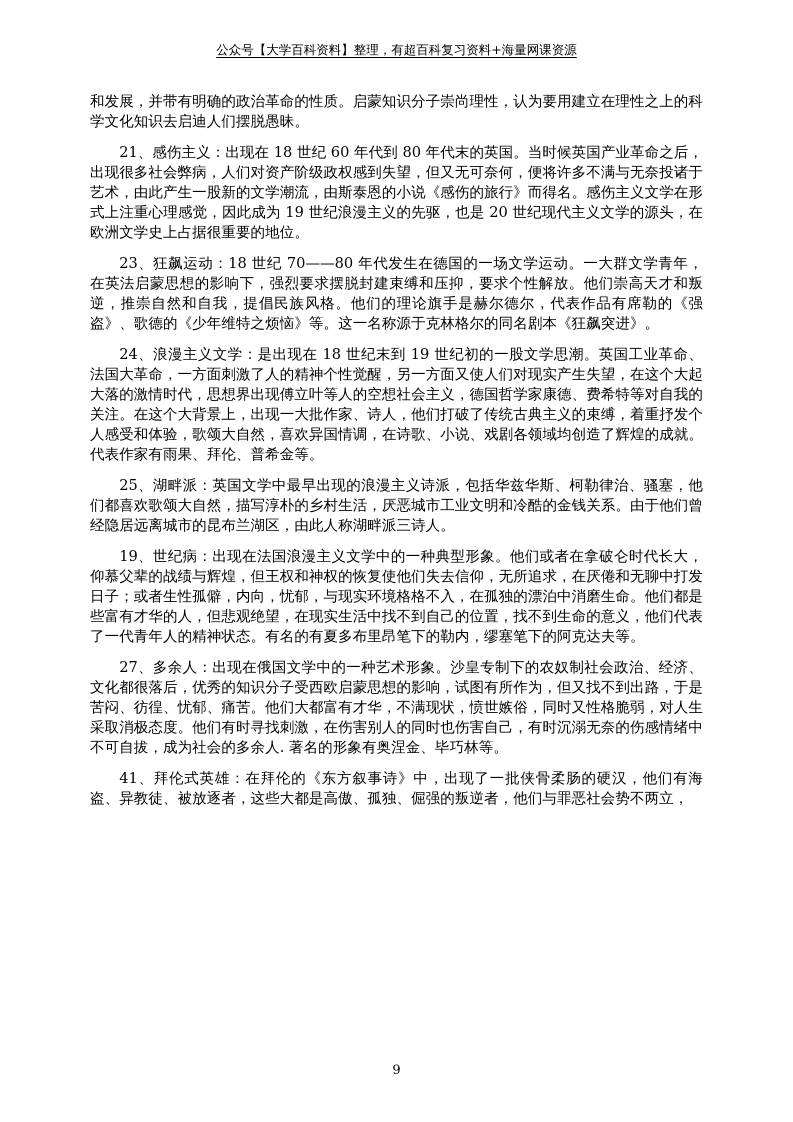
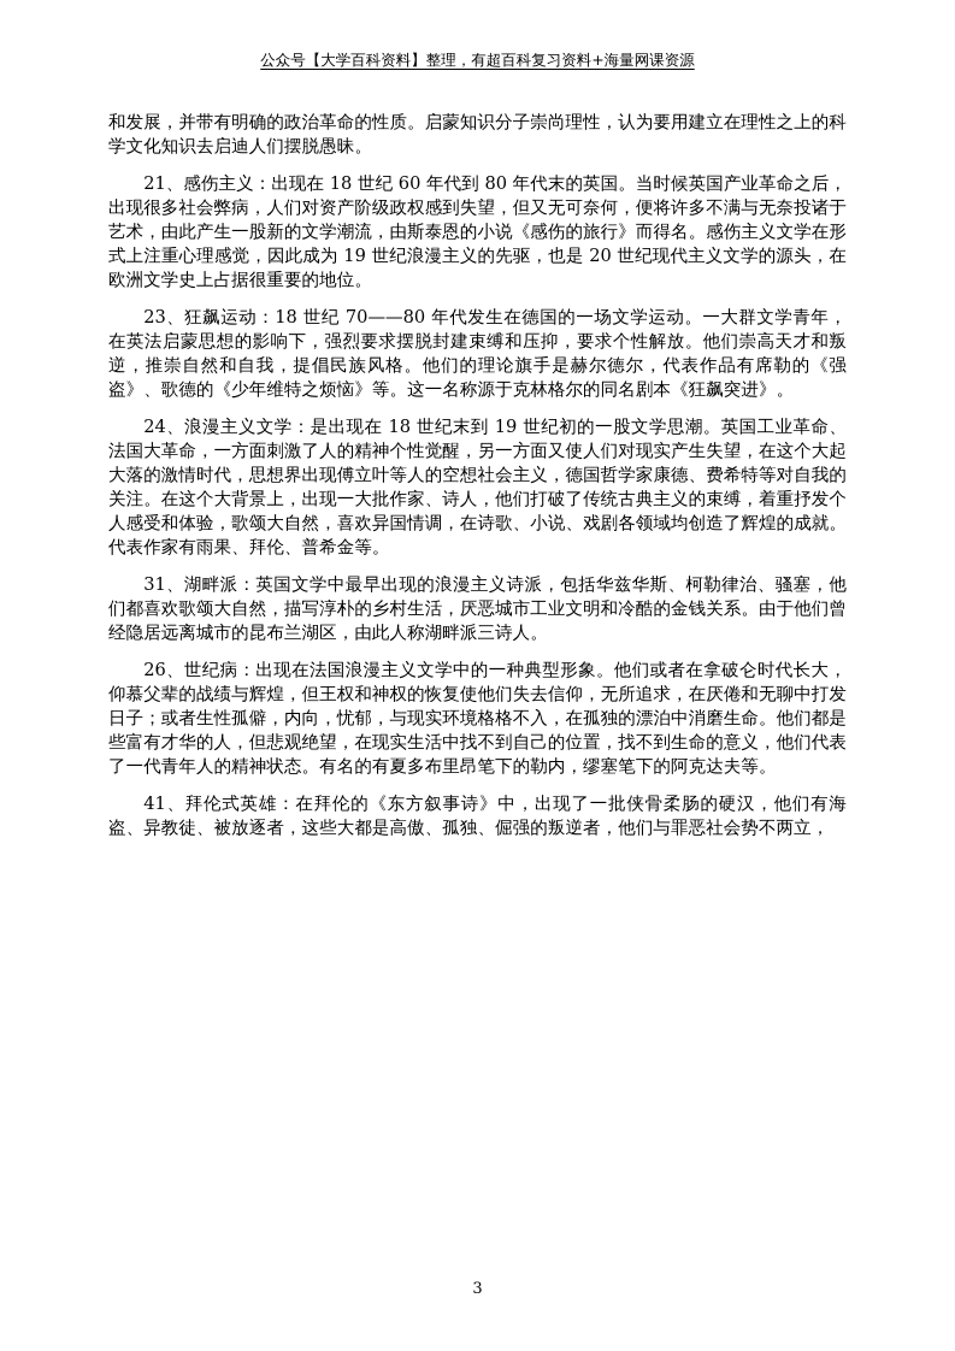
  公众号【大学百科资料】整理，有超百科复习资料+海量网课资源
  和发展，并带有明确的政治革命的性质。启蒙知识分子崇尚理性，认为要用建立在理性之上的科学文化知识去启迪人们摆脱愚昧。
  21、感伤主义：出现在 18 世纪 60 年代到 80 年代末的英国。当时候英国产业革命之后，出现很多社会弊病，人们对资产阶级政权感到失望，但又无可奈何，便将许多不满与无奈投诸于艺术，由此产生一股新的文学潮流，由斯泰恩的小说《感伤的旅行》而得名。感伤主义文学在形式上注重心理感觉，因此成为 19 世纪浪漫主义的先驱，也是 20 世纪现代主义文学的源头，在欧洲文学史上占据很重要的地位。
  23、狂飙运动：18 世纪 70——80 年代发生在德国的一场文学运动。一大群文学青年，在英法启蒙思想的影响下，强烈要求摆脱封建束缚和压抑，要求个性解放。他们崇高天才和叛逆，推崇自然和自我，提倡民族风格。他们的理论旗手是赫尔德尔，代表作品有席勒的《强盗》、歌德的《少年维特之烦恼》等。这一名称源于克林格尔的同名剧本《狂飙突进》。
  24、浪漫主义文学：是出现在 18 世纪末到 19 世纪初的一股文学思潮。英国工业革命、法国大革命，一方面刺激了人的精神个性觉醒，另一方面又使人们对现实产生失望，在这个大起大落的激情时代，思想界出现傅立叶等人的空想社会主义，德国哲学家康德、费希特等对自我的关注。在这个大背景上，出现一大批作家、诗人，他们打破了传统古典主义的束缚，着重抒发个人感受和体验，歌颂大自然，喜欢异国情调，在诗歌、小说、戏剧各领域均创造了辉煌的成就。代表作家有雨果、拜伦、普希金等。
- 25、湖畔派：英国文学中最早出现的浪漫主义诗派，包括华兹华斯、柯勒律治、骚塞，他们都喜欢歌颂大自然，描写淳朴的乡村生活，厌恶城市工业文明和冷酷的金钱关系。由于他们曾经隐居远离城市的昆布兰湖区，由此人称湖畔派三诗人。
+ 31、湖畔派：英国文学中最早出现的浪漫主义诗派，包括华兹华斯、柯勒律治、骚塞，他们都喜欢歌颂大自然，描写淳朴的乡村生活，厌恶城市工业文明和冷酷的金钱关系。由于他们曾经隐居远离城市的昆布兰湖区，由此人称湖畔派三诗人。
- 19、世纪病：出现在法国浪漫主义文学中的一种典型形象。他们或者在拿破仑时代长大，仰慕父辈的战绩与辉煌，但王权和神权的恢复使他们失去信仰，无所追求，在厌倦和无聊中打发日子；或者生性孤僻，内向，忧郁，与现实环境格格不入，在孤独的漂泊中消磨生命。他们都是些富有才华的人，但悲观绝望，在现实生活中找不到自己的位置，找不到生命的意义，他们代表了一代青年人的精神状态。有名的有夏多布里昂笔下的勒内，缪塞笔下的阿克达夫等。
+ 26、世纪病：出现在法国浪漫主义文学中的一种典型形象。他们或者在拿破仑时代长大，仰慕父辈的战绩与辉煌，但王权和神权的恢复使他们失去信仰，无所追求，在厌倦和无聊中打发日子；或者生性孤僻，内向，忧郁，与现实环境格格不入，在孤独的漂泊中消磨生命。他们都是些富有才华的人，但悲观绝望，在现实生活中找不到自己的位置，找不到生命的意义，他们代表了一代青年人的精神状态。有名的有夏多布里昂笔下的勒内，缪塞笔下的阿克达夫等。
- 27、多余人：出现在俄国文学中的一种艺术形象。沙皇专制下的农奴制社会政治、经济、文化都很落后，优秀的知识分子受西欧启蒙思想的影响，试图有所作为，但又找不到出路，于是苦闷、彷徨、忧郁、痛苦。他们大都富有才华，不满现状，愤世嫉俗，同时又性格脆弱，对人生采取消极态度。他们有时寻找刺激，在伤害别人的同时也伤害自己，有时沉溺无奈的伤感情绪中不可自拔，成为社会的多余人. 著名的形象有奥涅金、毕巧林等。
  41、拜伦式英雄：在拜伦的《东方叙事诗》中，出现了一批侠骨柔肠的硬汉，他们有海盗、异教徒、被放逐者，这些大都是高傲、孤独、倔强的叛逆者，他们与罪恶社会势不两立，
- 9
+ 3
